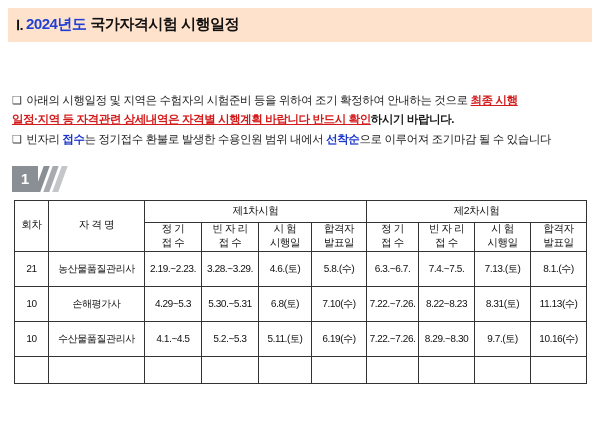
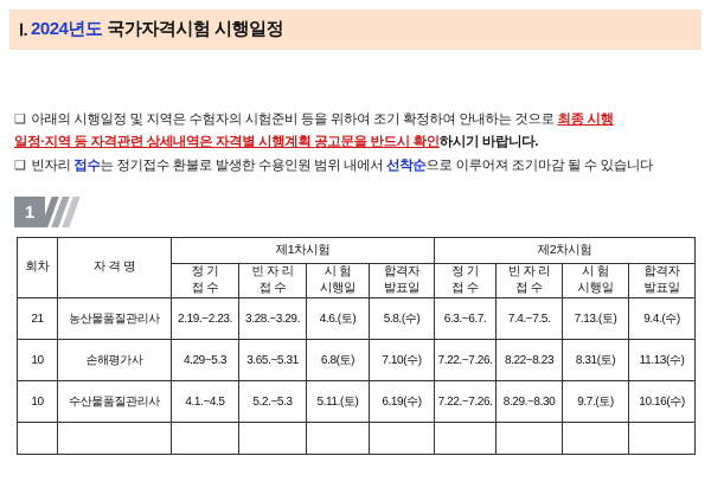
  Ⅰ.
  2024년도
  국가자격시험 시행일정
  ❑ 아래의 시행일정 및 지역은 수험자의 시험준비 등을 위하여 조기 확정하여 안내하는 것으로 최종 시행
- 일정·지역 등 자격관련 상세내역은 자격별 시행계획 바랍니다 반드시 확인하시기 바랍니다.
+ 일정·지역 등 자격관련 상세내역은 자격별 시행계획 공고문을 반드시 확인하시기 바랍니다.
  ❑ 빈자리 접수는 정기접수 환불로 발생한 수용인원 범위 내에서 선착순으로 이루어져 조기마감 될 수 있습니다
  1
  회차	자 격 명	제1차시험	제2차시험
  정 기 접 수	빈 자 리 접 수	시 험 시행일	합격자 발표일	정 기 접 수	빈 자 리 접 수	시 험 시행일	합격자 발표일
- 21	농산물품질관리사	2.19.~2.23.	3.28.~3.29.	4.6.(토)	5.8.(수)	6.3.~6.7.	7.4.~7.5.	7.13.(토)	8.1.(수)
+ 21	농산물품질관리사	2.19.~2.23.	3.28.~3.29.	4.6.(토)	5.8.(수)	6.3.~6.7.	7.4.~7.5.	7.13.(토)	9.4.(수)
- 10	손해평가사	4.29~5.3	5.30.~5.31	6.8(토)	7.10(수)	7.22.~7.26.	8.22~8.23	8.31(토)	11.13(수)
+ 10	손해평가사	4.29~5.3	3.65.~5.31	6.8(토)	7.10(수)	7.22.~7.26.	8.22~8.23	8.31(토)	11.13(수)
  10	수산물품질관리사	4.1.~4.5	5.2.~5.3	5.11.(토)	6.19(수)	7.22.~7.26.	8.29.~8.30	9.7.(토)	10.16(수)
